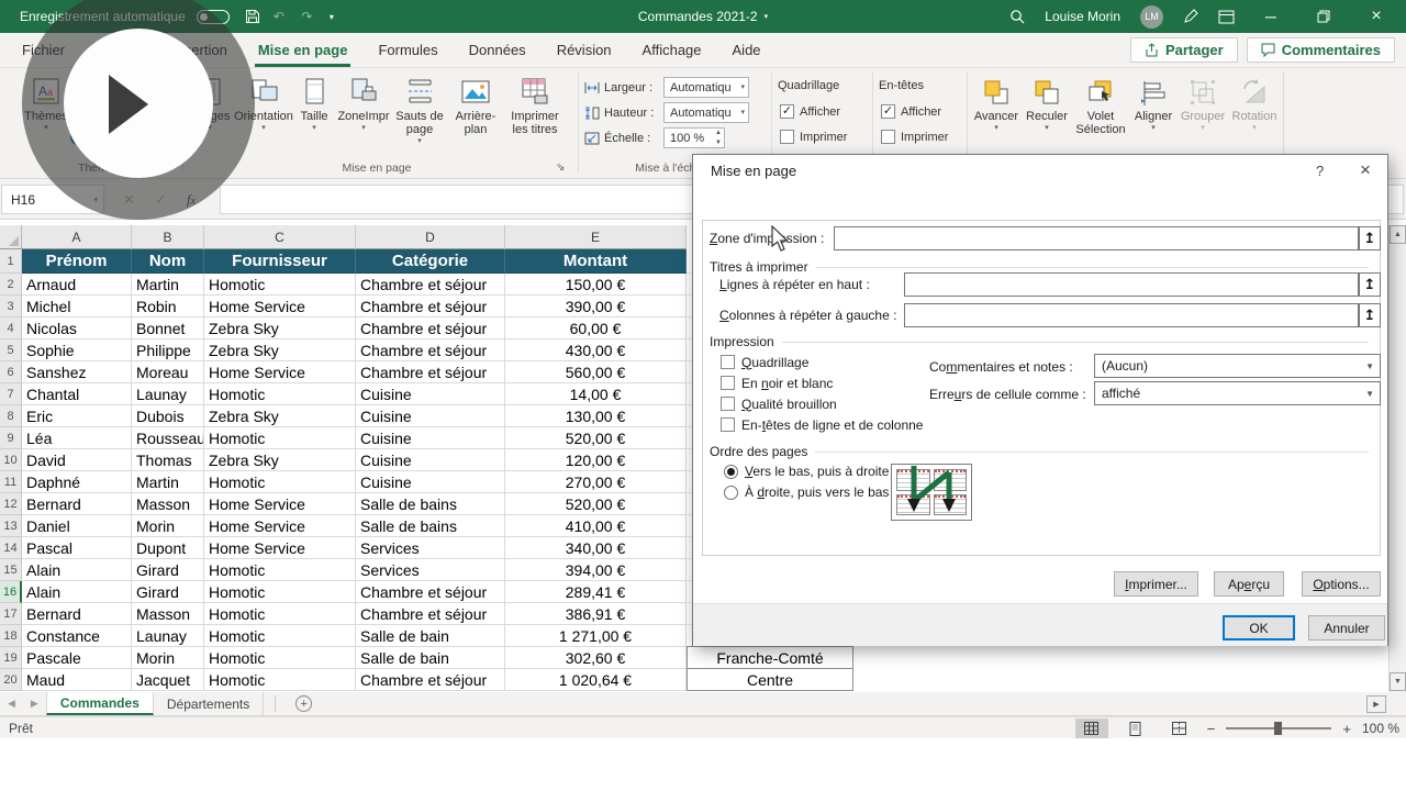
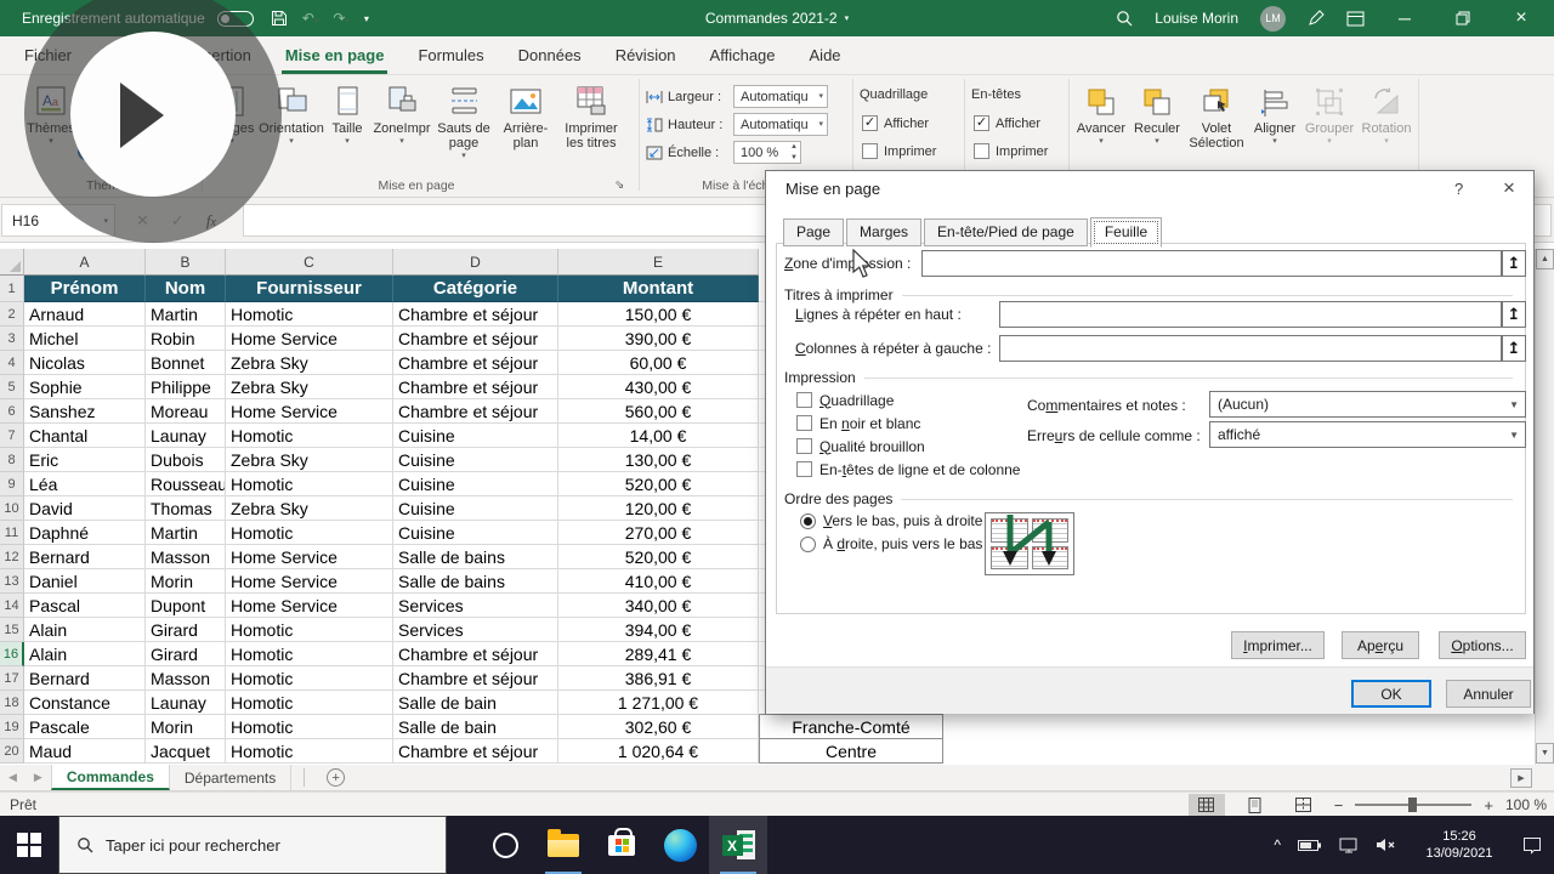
  Enregistrement automatique
  ▾
  Commandes 2021-2
  Louise Morin
  LM
  ─
  ×
  Fichier
  Mise en page
  Formules
  Données
  Révision
  Affichage
  Aide
- Partager
- Commentaires
  A
  a
  Thème
  Orientation
  Taille
  ZoneImpr
  Sauts de page
  Arrière-plan
  Imprimer les titres
  Mise en page
  ⇘
  Largeur :
  Automatiqu
  Hauteur :
  Automatiqu
  Échelle :
  100 %
  Quadrillage
  Afficher
  Imprimer
  En-têtes
  Afficher
  Imprimer
  Avancer
  Reculer
  Volet Sélection
  Aligner
  Grouper
  Rotation
  H16
  ✕
  ✓
  fx
  A
  B
  C
  D
  E
  1
  Prénom
  Nom
  Fournisseur
  Catégorie
  Montant
  2
  Arnaud
  Martin
  Homotic
  Chambre et séjour
  150,00 €
  3
  Michel
  Robin
  Home Service
  Chambre et séjour
  390,00 €
  4
  Nicolas
  Bonnet
  Zebra Sky
  Chambre et séjour
  60,00 €
  5
  Sophie
  Philippe
  Zebra Sky
  Chambre et séjour
  430,00 €
  6
  Sanshez
  Moreau
  Home Service
  Chambre et séjour
  560,00 €
  7
  Chantal
  Launay
  Homotic
  Cuisine
  14,00 €
  8
  Eric
  Dubois
  Zebra Sky
  Cuisine
  130,00 €
  9
  Léa
  Rousseau
  Homotic
  Cuisine
  520,00 €
  10
  David
  Thomas
  Zebra Sky
  Cuisine
  120,00 €
  11
  Daphné
  Martin
  Homotic
  Cuisine
  270,00 €
  12
  Bernard
  Masson
  Home Service
  Salle de bains
  520,00 €
  13
  Daniel
  Morin
  Home Service
  Salle de bains
  410,00 €
  14
  Pascal
  Dupont
  Home Service
  Services
  340,00 €
  15
  Alain
  Girard
  Homotic
  Services
  394,00 €
  16
  Alain
  Girard
  Homotic
  Chambre et séjour
  289,41 €
  17
  Bernard
  Masson
  Homotic
  Chambre et séjour
  386,91 €
  18
  Constance
  Launay
  Homotic
  Salle de bain
  1 271,00 €
  19
  Pascale
  Morin
  Homotic
  Salle de bain
  302,60 €
  Franche-Comté
  20
  Maud
  Jacquet
  Homotic
  Chambre et séjour
  1 020,64 €
  Centre
  ◀
  ▶
  Commandes
  Départements
  +
  Prêt
  −
  +
  100 %
+ Taper ici pour rechercher
+ X
+ ^
+ 15:26
+ 13/09/2021
  Mise en page
  ?
  ×
+ Page
+ Marges
+ En-tête/Pied de page
+ Feuille
  Zone d'impssion :
  ↥
  Titres à imprimer
  Lignes à répéter en haut :
  ↥
  Colonnes à répéter à gauche :
  ↥
  Impression
  Quadrillage
  En noir et blanc
  Qualité brouillon
  En-têtes de ligne et de colonne
  Commentaires et notes :
  (Aucun)
  ▼
  Erreurs de cellule comme :
  affiché
  ▼
  Ordre des pages
  Vers le bas, puis à droite
  À droite, puis vers le bas
  I
  mprimer...
  Ap
  e
  rçu
  O
  ptions...
  OK
  Annuler
